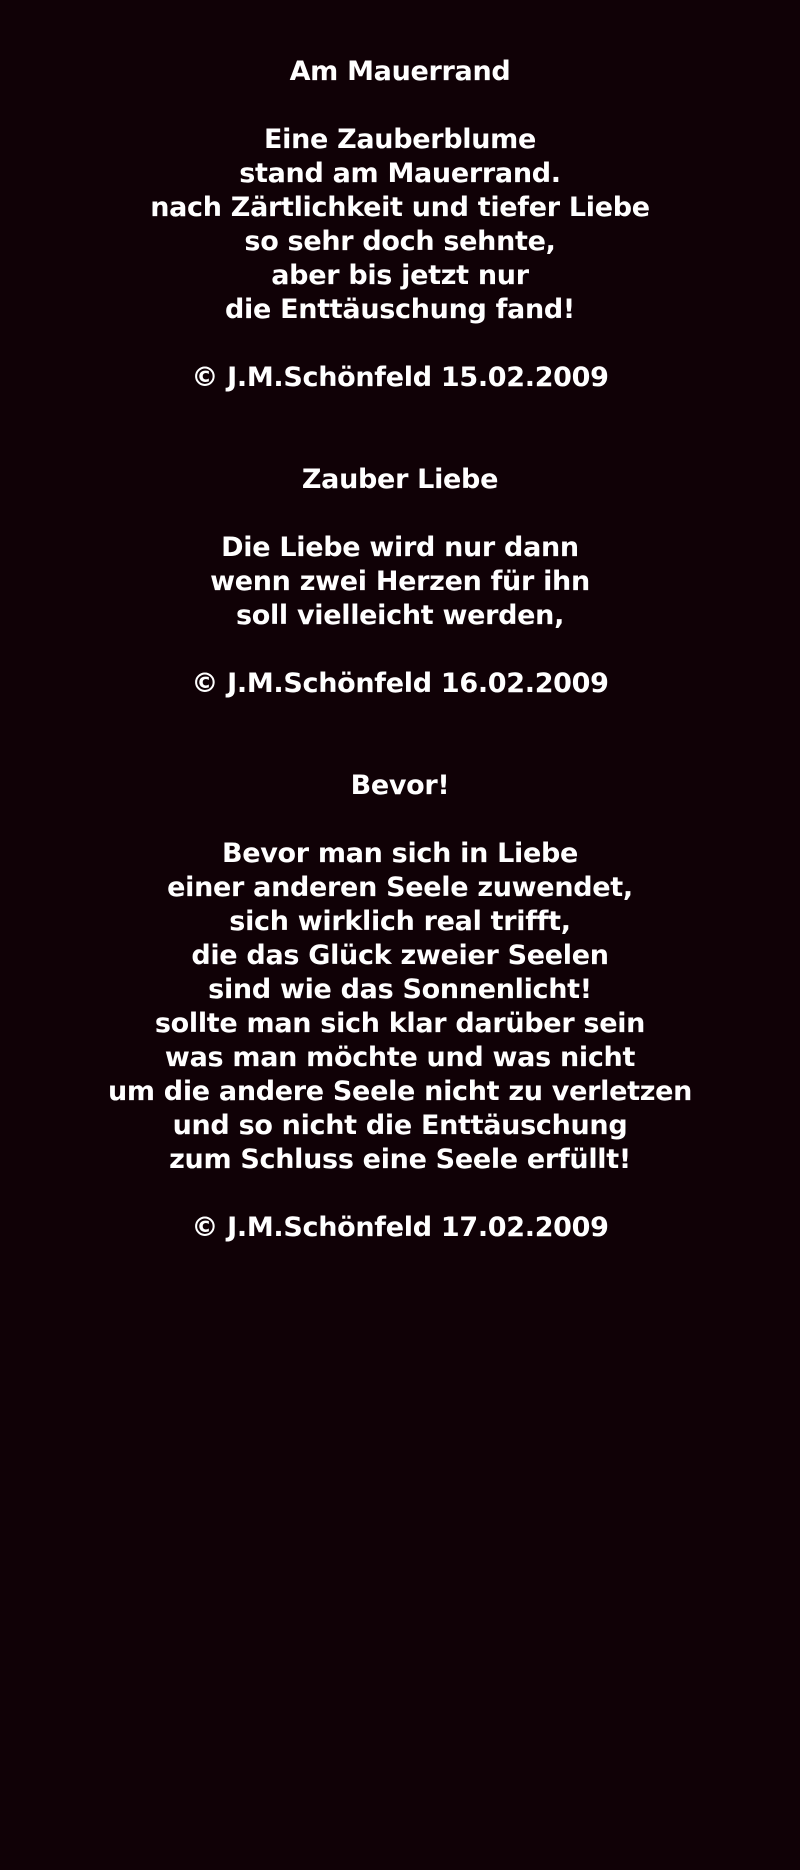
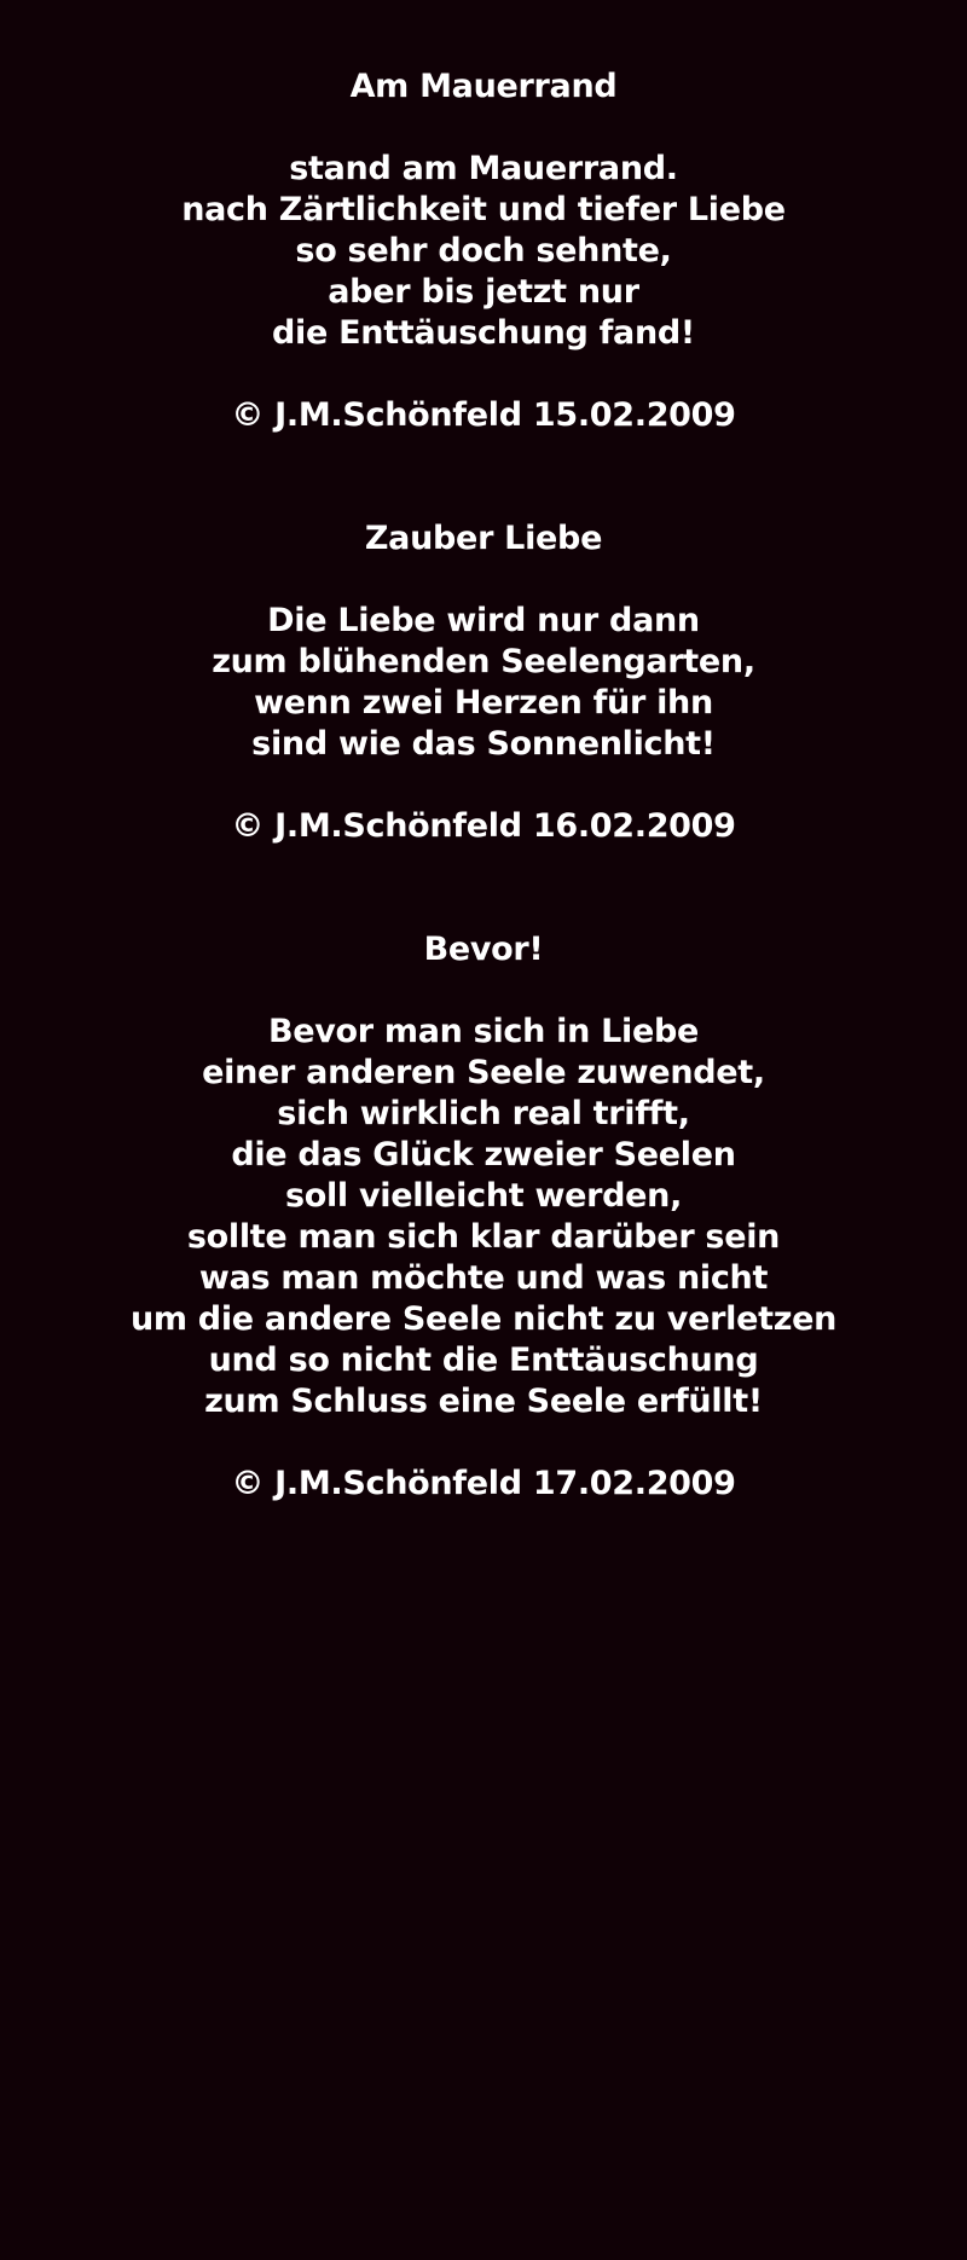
  Am Mauerrand
- Eine Zauberblume
  stand am Mauerrand.
  nach Zärtlichkeit und tiefer Liebe
  so sehr doch sehnte,
  aber bis jetzt nur
  die Enttäuschung fand!
  © J.M.Schönfeld 15.02.2009
  Zauber Liebe
  Die Liebe wird nur dann
+ zum blühenden Seelengarten,
  wenn zwei Herzen für ihn
- soll vielleicht werden,
+ sind wie das Sonnenlicht!
  © J.M.Schönfeld 16.02.2009
  Bevor!
  Bevor man sich in Liebe
  einer anderen Seele zuwendet,
  sich wirklich real trifft,
  die das Glück zweier Seelen
- sind wie das Sonnenlicht!
+ soll vielleicht werden,
  sollte man sich klar darüber sein
  was man möchte und was nicht
  um die andere Seele nicht zu verletzen
  und so nicht die Enttäuschung
  zum Schluss eine Seele erfüllt!
  © J.M.Schönfeld 17.02.2009
